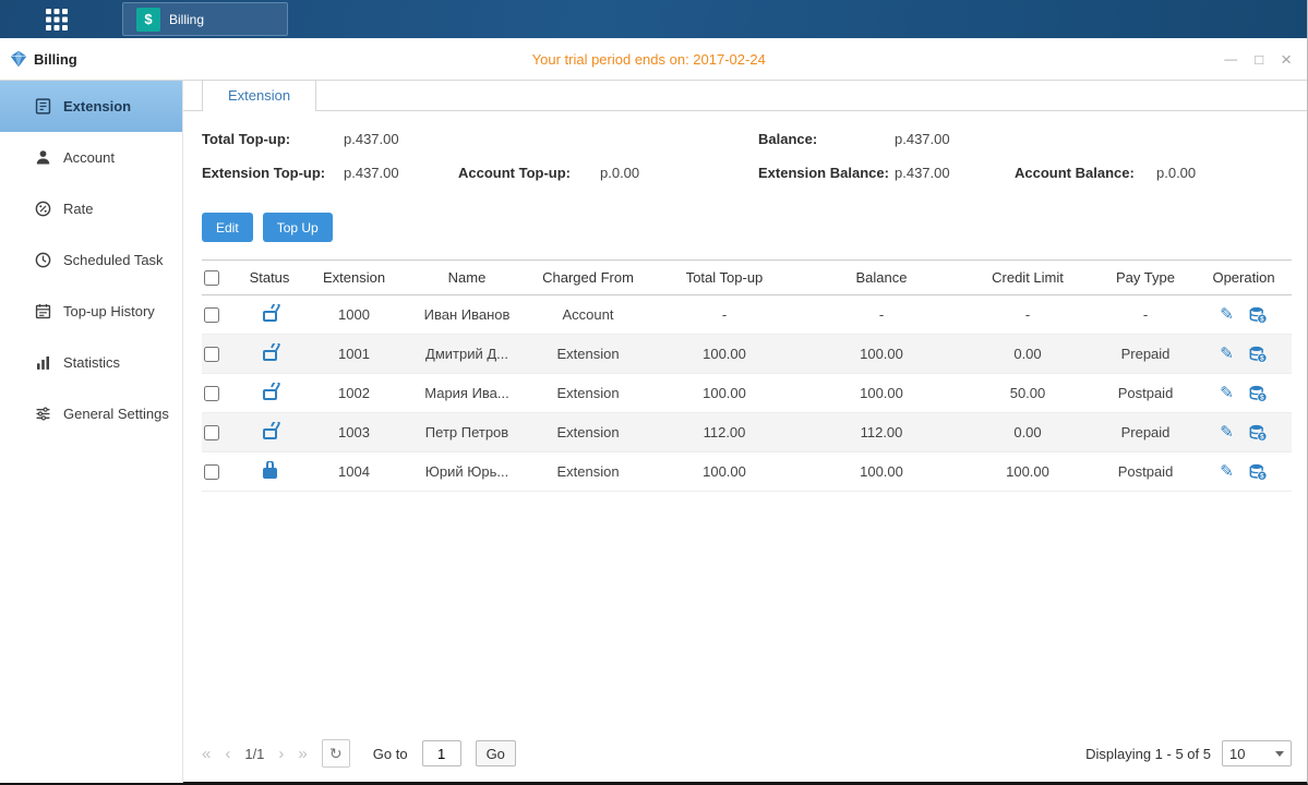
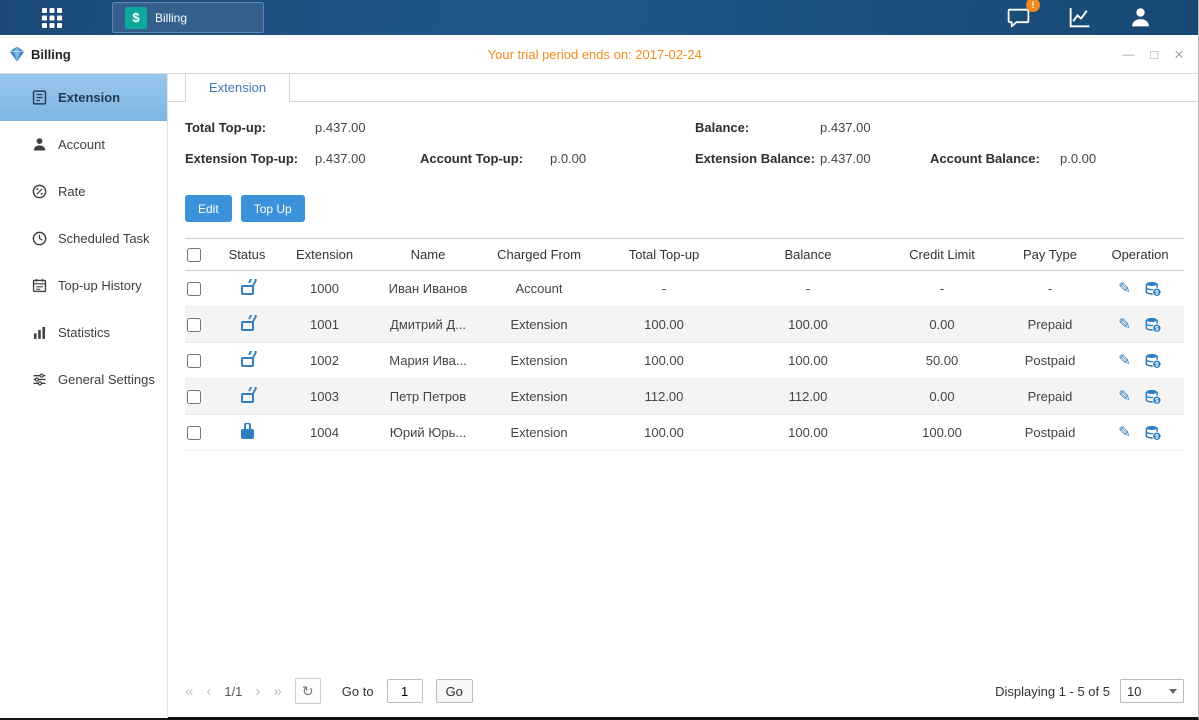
  $
  Billing
+ !
  Billing
  Your trial period ends on: 2017-02-24
  —
  □
  ×
  Extension
  Account
  Rate
  Scheduled Task
  Top-up History
  Statistics
  General Settings
  Extension
  Total Top-up:
  p.437.00
  Balance:
  p.437.00
  Extension Top-up:
  p.437.00
  Account Top-up:
  p.0.00
  Extension Balance:
  p.437.00
  Account Balance:
  p.0.00
  Edit
  Top Up
  Status
  Extension
  Name
  Charged From
  Total Top-up
  Balance
  Credit Limit
  Pay Type
  Operation
  1000
  Иван Иванов
  Account
  -
  -
  -
  -
  ✎
  1001
  Дмитрий Д...
  Extension
  100.00
  100.00
  0.00
  Prepaid
  ✎
  1002
  Мария Ива...
  Extension
  100.00
  100.00
  50.00
  Postpaid
  ✎
  1003
  Петр Петров
  Extension
  112.00
  112.00
  0.00
  Prepaid
  ✎
  1004
  Юрий Юрь...
  Extension
  100.00
  100.00
  100.00
  Postpaid
  ✎
  «
  ‹
  1/1
  ›
  »
  ↻
  Go to
  1
  Go
  Displaying 1 - 5 of 5
  10
